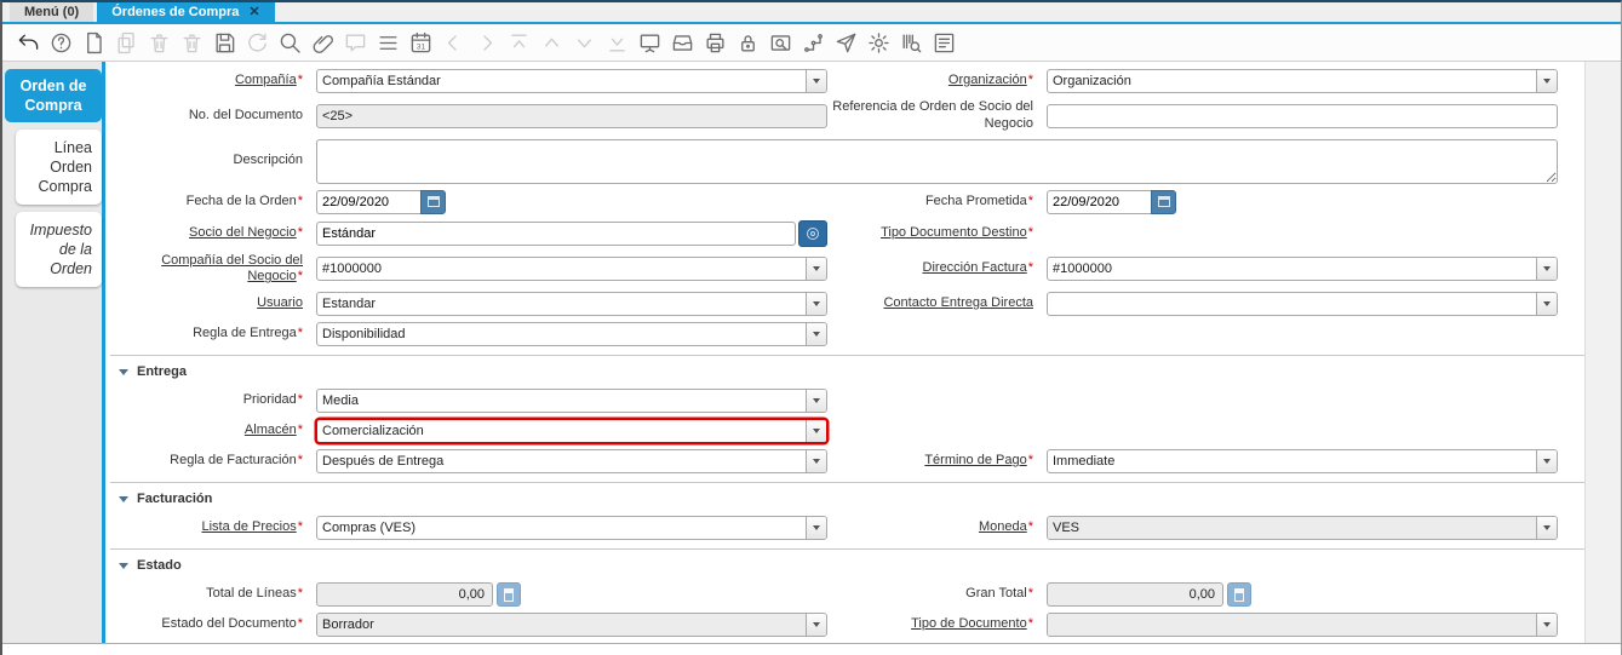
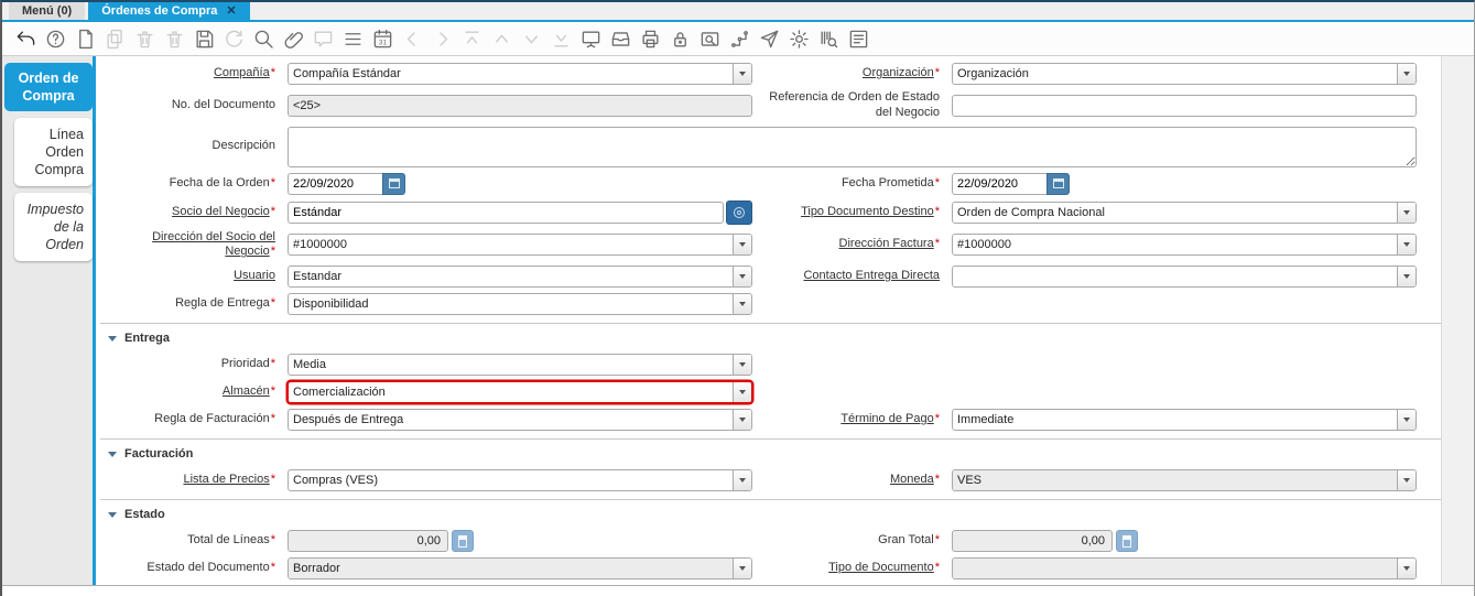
  Menú (0)
  Órdenes de Compra
  ✕
  Orden de Compra
  Línea Orden Compra
  Impuesto de la Orden
  Compañía*
  Compañía Estándar
  Organización*
  Organización
  No. del Documento
  <25>
- Referencia de Orden de Socio del Negocio
+ Referencia de Orden de Estado del Negocio
  Descripción
  Fecha de la Orden*
  22/09/2020
  Fecha Prometida*
  22/09/2020
  Socio del Negocio*
  Estándar
  Tipo Documento Destino*
+ Orden de Compra Nacional
- Compañía del Socio del Negocio*
+ Dirección del Socio del Negocio*
  #1000000
  Dirección Factura*
  #1000000
  Usuario
  Estandar
  Contacto Entrega Directa
  Regla de Entrega*
  Disponibilidad
  Entrega
  Prioridad*
  Media
  Almacén*
  Comercialización
  Regla de Facturación*
  Después de Entrega
  Término de Pago*
  Immediate
  Facturación
  Lista de Precios*
  Compras (VES)
  Moneda*
  VES
  Estado
  Total de Líneas*
  0,00
  Gran Total*
  0,00
  Estado del Documento*
  Borrador
  Tipo de Documento*
